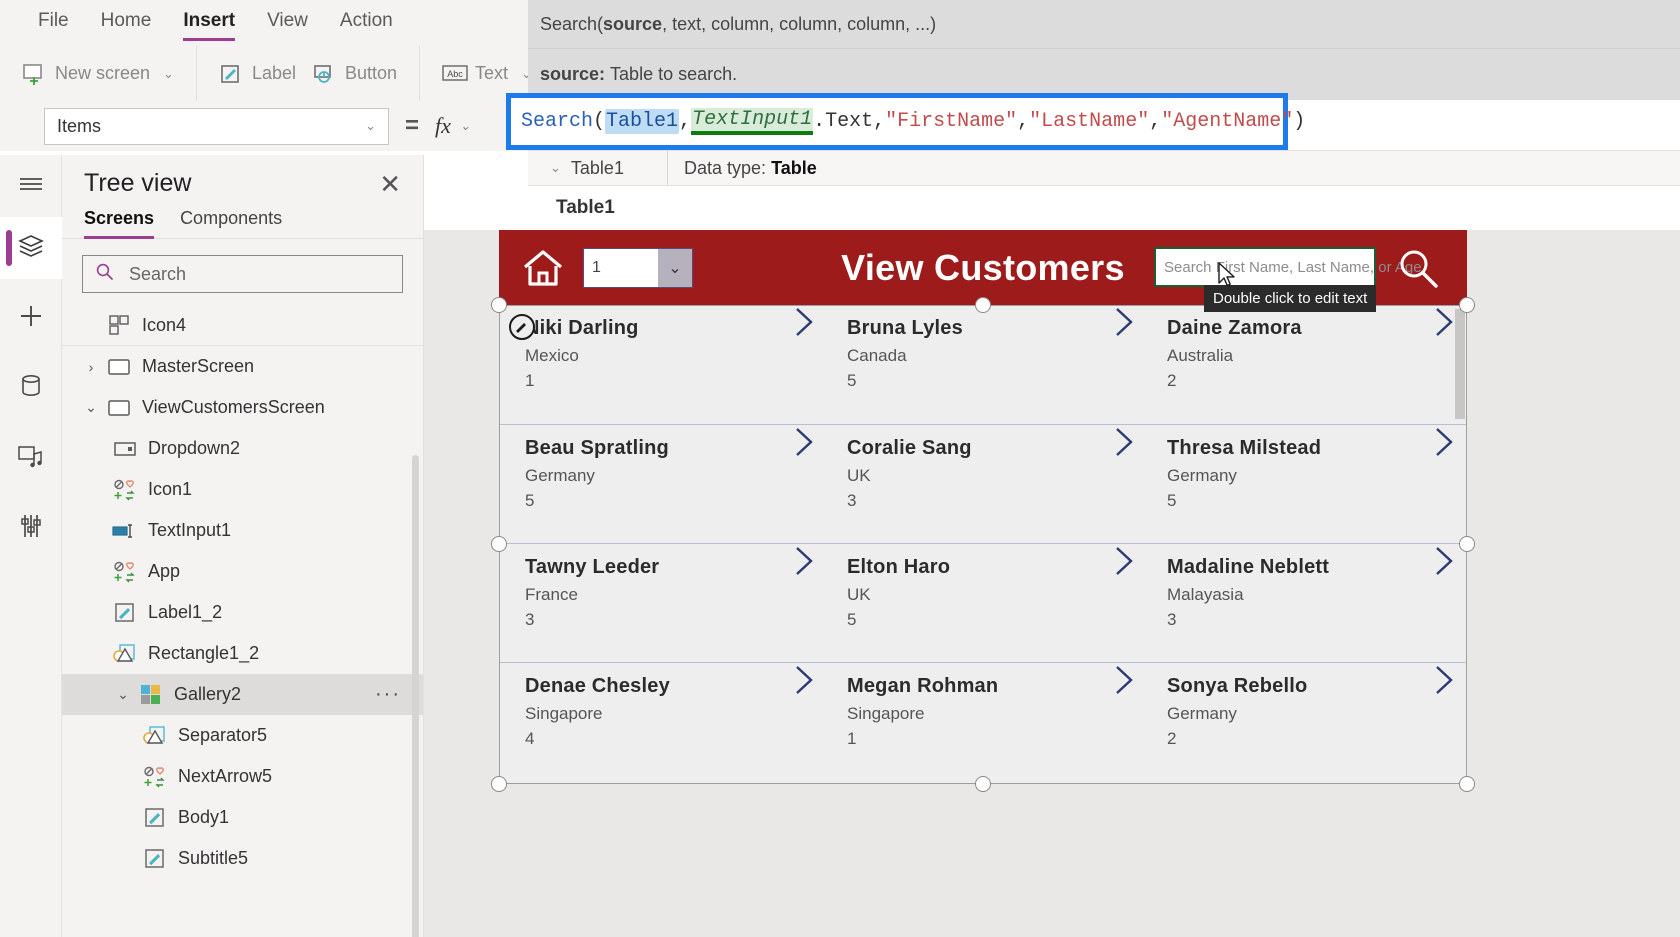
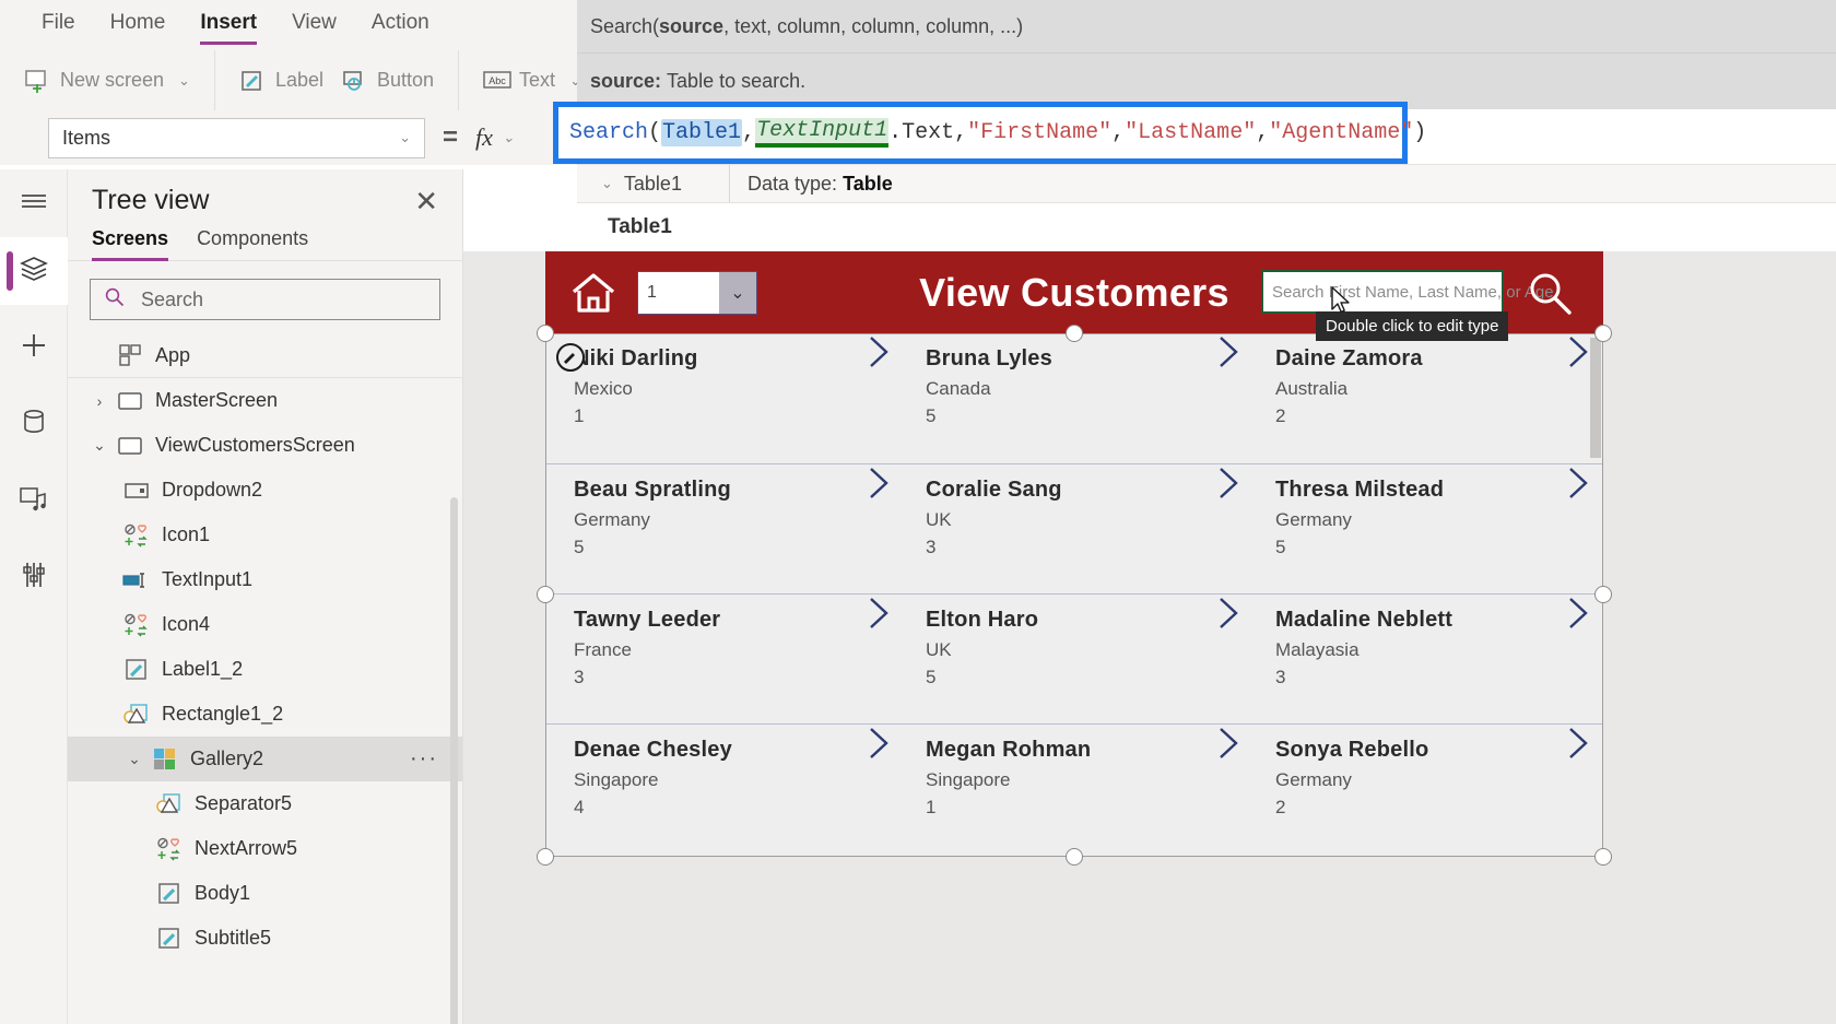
  File
  Home
  Insert
  View
  Action
  New screen
  ⌄
  Label
  Button
  Abc
  Text
  ⌄
  Items
  ⌄
  =
  fx
  ⌄
  Search(
  source
  , text, column, column, column, ...)
  source:
  Table to search.
  Search
  (
  Table1
  ,
  TextInput1
  .Text
  ,
  "FirstName"
  ,
  "LastName"
  ,
  "AgentName"
  )
  ⌄
  Table1
  Data type: Table
  Table1
  Tree view
  ✕
  Screens
  Components
  Search
- Icon4
+ App
  ›
  MasterScreen
  ⌄
  ViewCustomersScreen
  Dropdown2
  Icon1
  TextInput1
- App
+ Icon4
  Label1_2
  Rectangle1_2
  ⌄
  Gallery2
  ···
  Separator5
  NextArrow5
  Body1
  Subtitle5
  1
  ⌄
  View Customers
  Searchirst Name, Last Name, or Age
- Double click to edit text
+ Double click to edit type
  iki Darling
  Mexico
  1
  Bruna Lyles
  Canada
  5
  Daine Zamora
  Australia
  2
  Beau Spratling
  Germany
  5
  Coralie Sang
  UK
  3
  Thresa Milstead
  Germany
  5
  Tawny Leeder
  France
  3
  Elton Haro
  UK
  5
  Madaline Neblett
  Malayasia
  3
  Denae Chesley
  Singapore
  4
  Megan Rohman
  Singapore
  1
  Sonya Rebello
  Germany
  2
